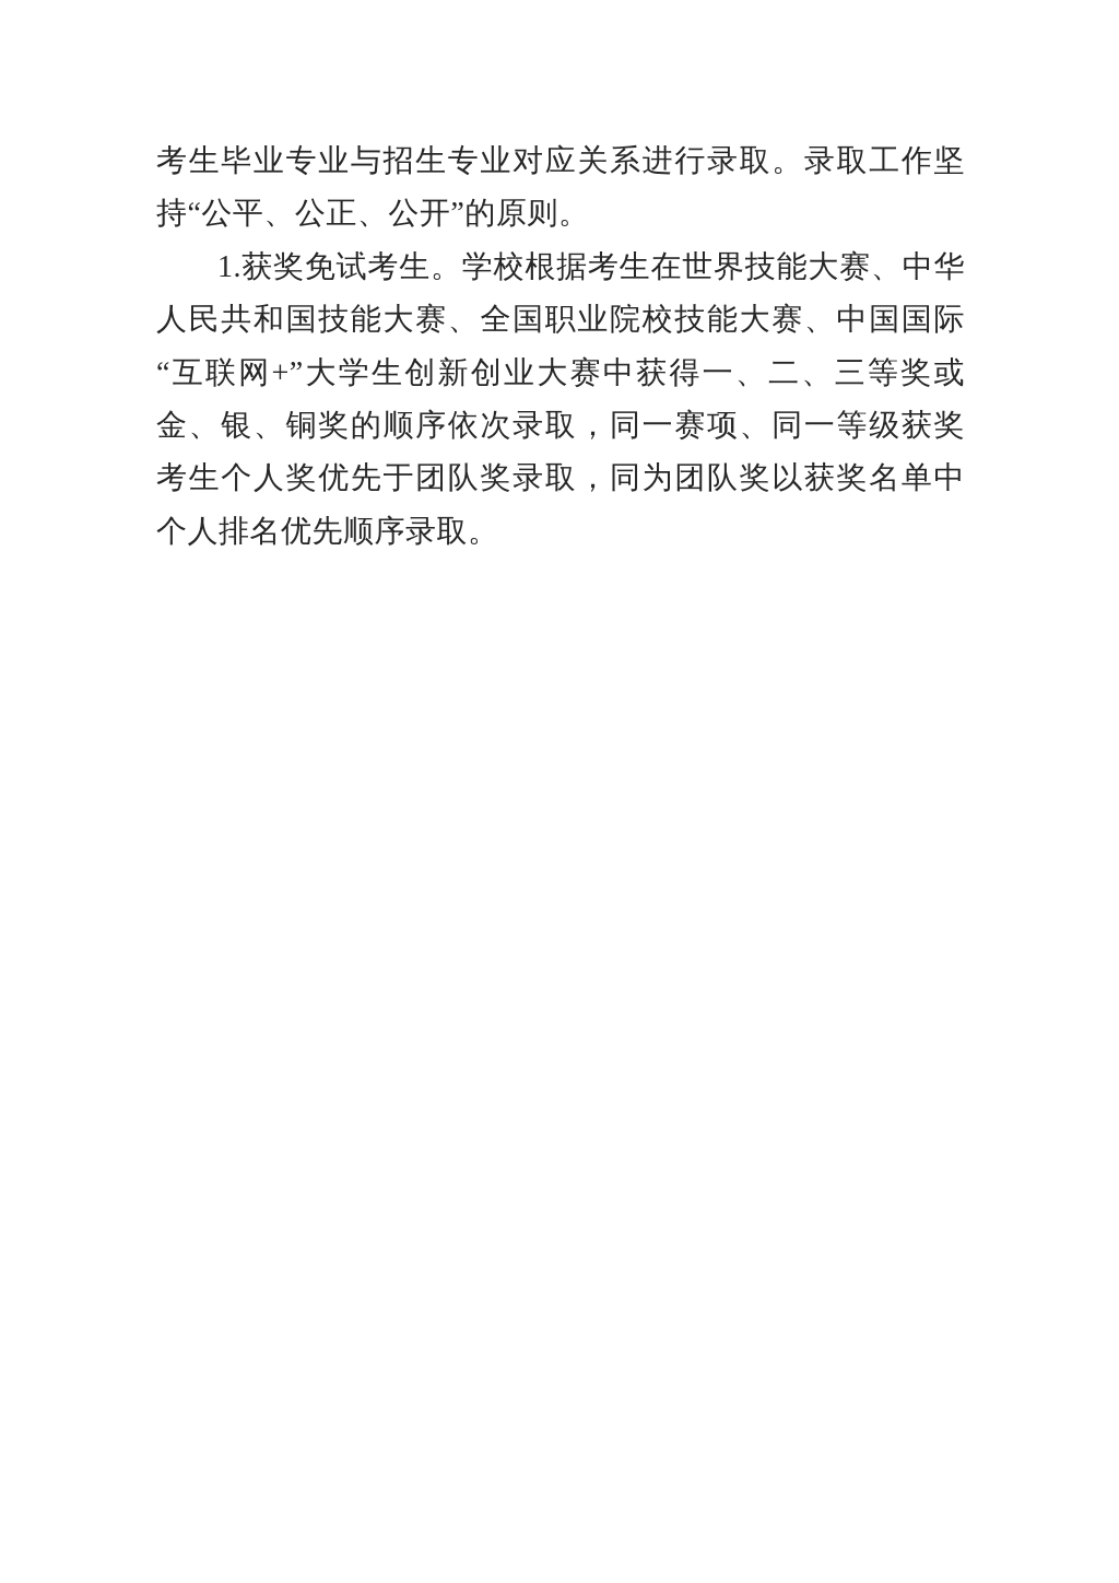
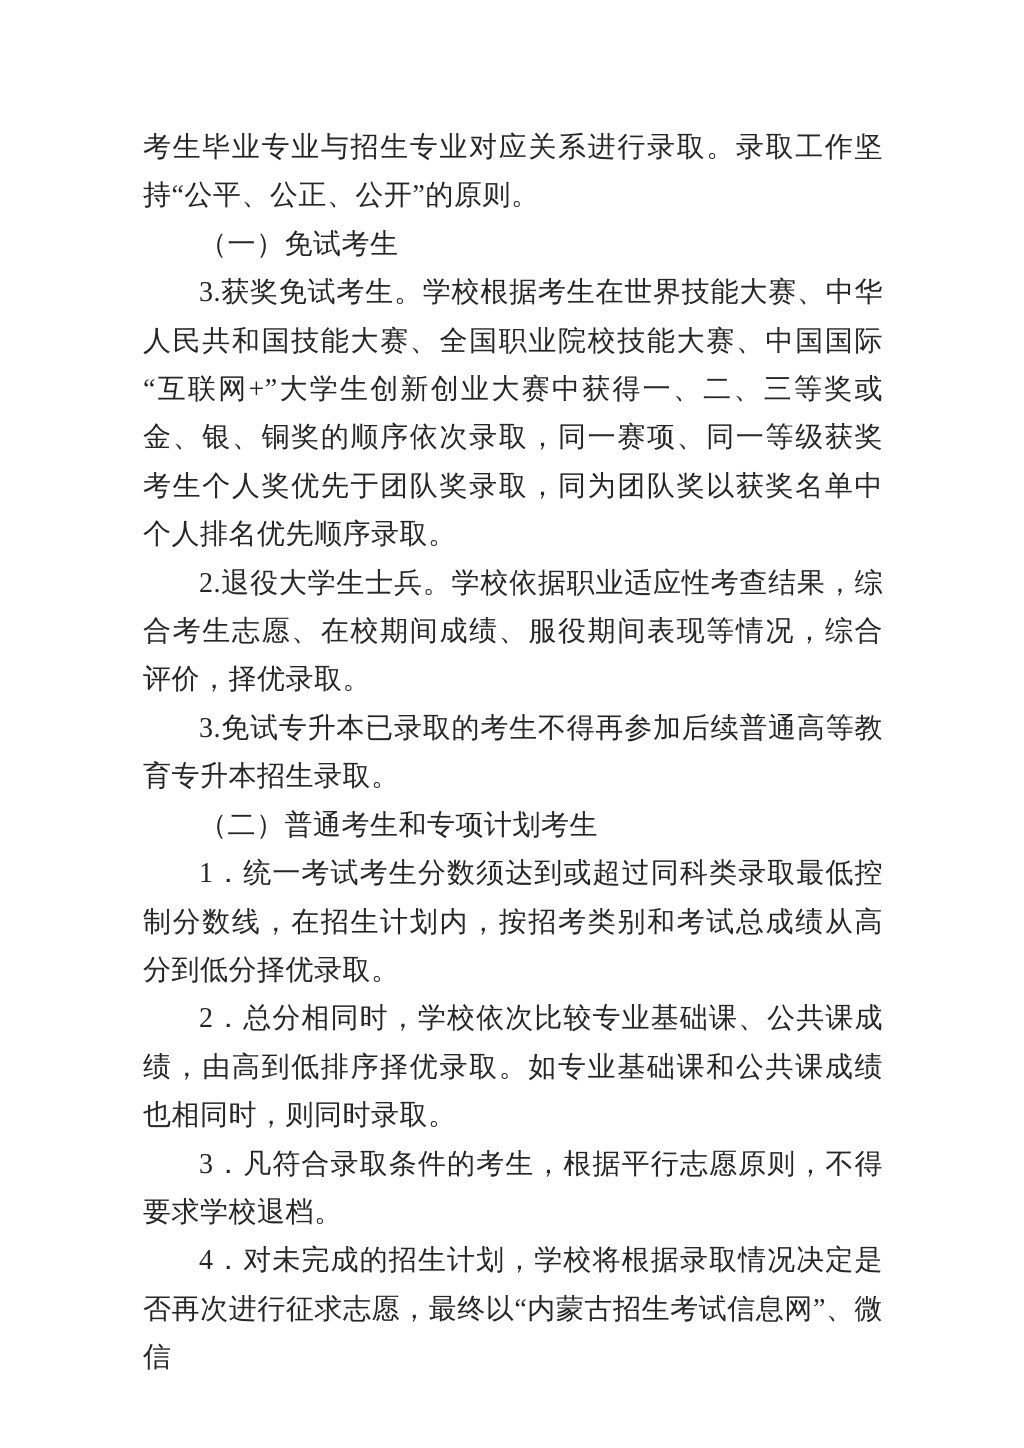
  考生毕业专业与招生专业对应关系进行录取。录取工作坚持“公平、公正、公开”的原则。
+ （一）免试考生
- 1.获奖免试考生。学校根据考生在世界技能大赛、中华人民共和国技能大赛、全国职业院校技能大赛、中国国际“互联网+”大学生创新创业大赛中获得一、二、三等奖或金、银、铜奖的顺序依次录取，同一赛项、同一等级获奖考生个人奖优先于团队奖录取，同为团队奖以获奖名单中个人排名优先顺序录取。
+ 3.获奖免试考生。学校根据考生在世界技能大赛、中华人民共和国技能大赛、全国职业院校技能大赛、中国国际“互联网+”大学生创新创业大赛中获得一、二、三等奖或金、银、铜奖的顺序依次录取，同一赛项、同一等级获奖考生个人奖优先于团队奖录取，同为团队奖以获奖名单中个人排名优先顺序录取。
+ 2.退役大学生士兵。学校依据职业适应性考查结果，综合考生志愿、在校期间成绩、服役期间表现等情况，综合评价，择优录取。
+ 3.免试专升本已录取的考生不得再参加后续普通高等教育专升本招生录取。
+ （二）普通考生和专项计划考生
+ 1．统一考试考生分数须达到或超过同科类录取最低控制分数线，在招生计划内，按招考类别和考试总成绩从高分到低分择优录取。
+ 2．总分相同时，学校依次比较专业基础课、公共课成绩，由高到低排序择优录取。如专业基础课和公共课成绩也相同时，则同时录取。
+ 3．凡符合录取条件的考生，根据平行志愿原则，不得要求学校退档。
+ 4．对未完成的招生计划，学校将根据录取情况决定是否再次进行征求志愿，最终以“内蒙古招生考试信息网”、微信
